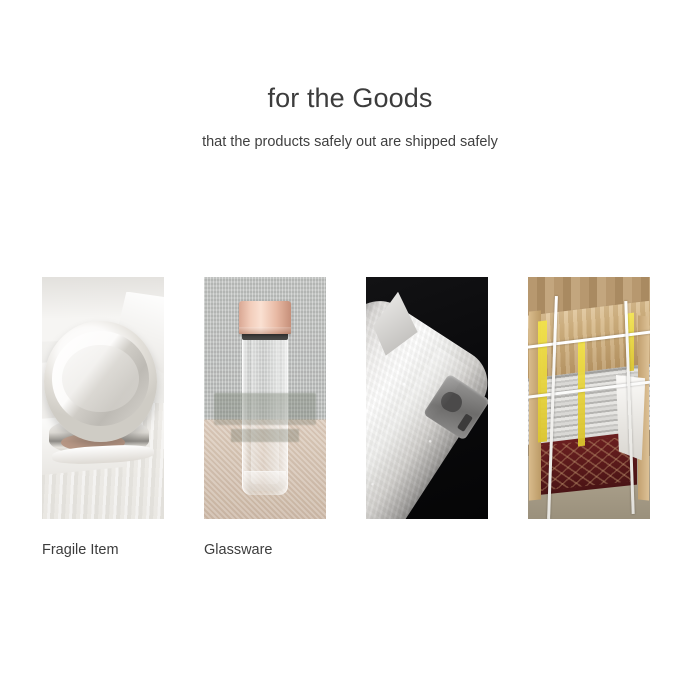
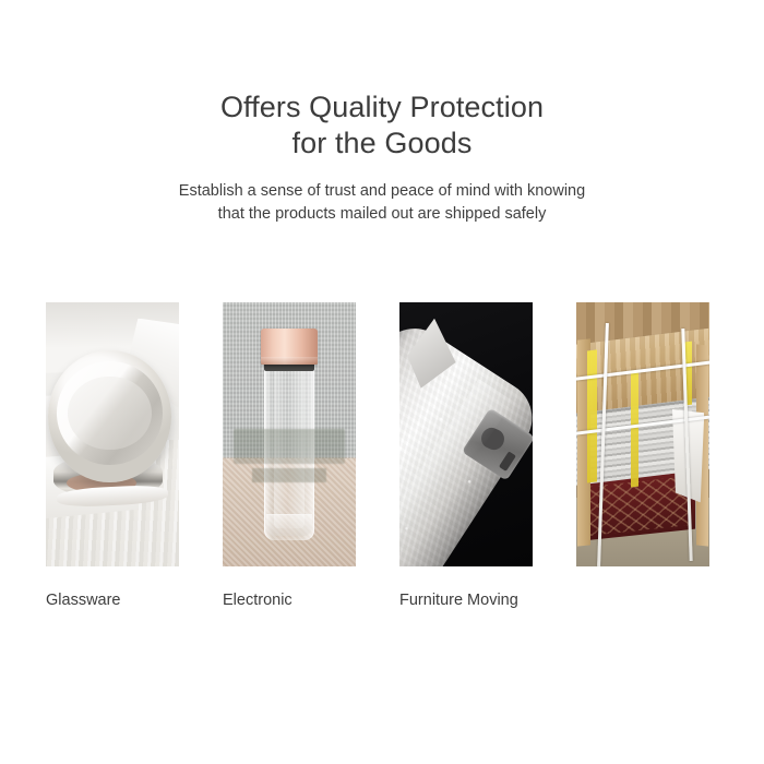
+ Offers Quality Protection
  for the Goods
+ Establish a sense of trust and peace of mind with knowing
- that the products safely out are shipped safely
+ that the products mailed out are shipped safely
- Fragile Item
  Glassware
+ Electronic
+ Furniture Moving
